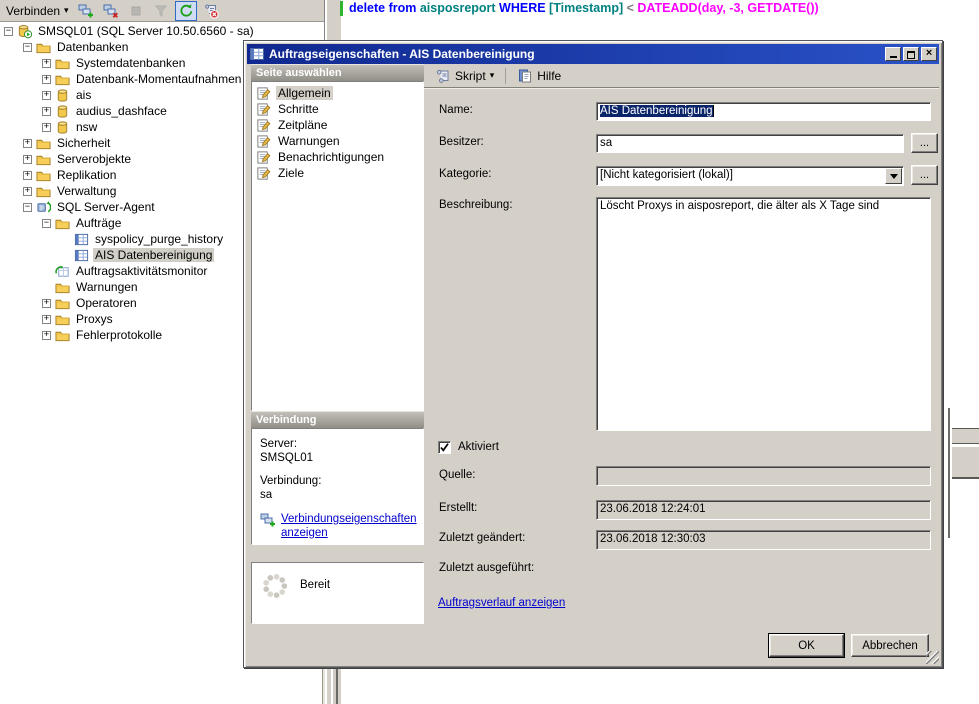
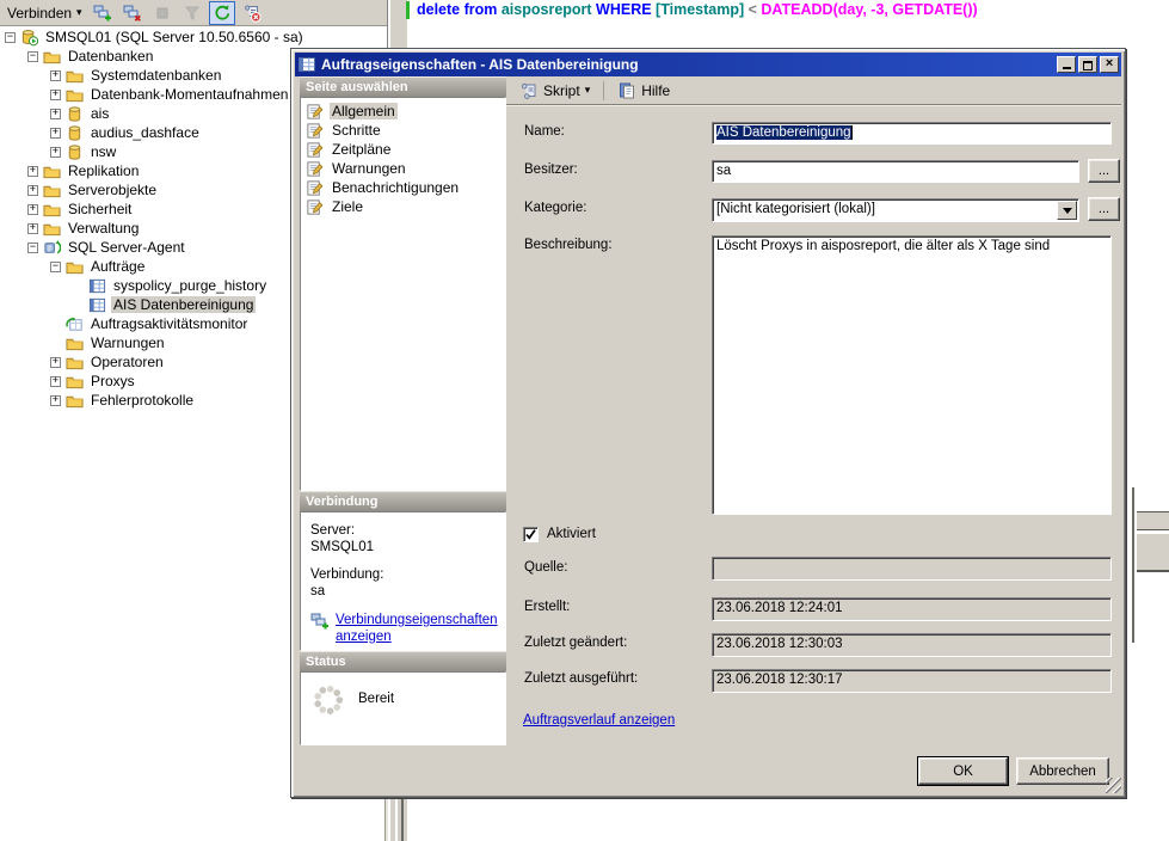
  Verbinden
  ▾
  −
  SMSQL01 (SQL Server 10.50.6560 - sa)
  −
  Datenbanken
  +
  Systemdatenbanken
  +
  Datenbank-Momentaufnahmen
  +
  ais
  +
  audius_dashface
  +
  nsw
  +
- Sicherheit
+ Replikation
  +
  Serverobjekte
  +
- Replikation
+ Sicherheit
  +
  Verwaltung
  −
  SQL Server-Agent
  −
  Aufträge
  syspolicy_purge_history
  AIS Datenbereinigung
  Auftragsaktivitätsmonitor
  Warnungen
  +
  Operatoren
  +
  Proxys
  +
  Fehlerprotokolle
  delete from aisposreport WHERE [Timestamp] < DATEADD(day, -3, GETDATE())
  Auftragseigenschaften - AIS Datenbereinigung
  ×
  Skript
  ▾
  Hilfe
  Seite auswählen
  Allgemein
  Schritte
  Zeitpläne
  Warnungen
  Benachrichtigungen
  Ziele
  Verbindung
  Server:
  SMSQL01
  Verbindung:
  sa
  Verbindungseigenschaften anzeigen
+ Status
  Bereit
  Name:
  AIS Datenbereinigung
  Besitzer:
  sa
  ...
  Kategorie:
  [Nicht kategorisiert (lokal)]
  ...
  Beschreibung:
  Löscht Proxys in aisposreport, die älter als X Tage sind
  Aktiviert
  Quelle:
  Erstellt:
  23.06.2018 12:24:01
  Zuletzt geändert:
  23.06.2018 12:30:03
  Zuletzt ausgeführt:
+ 23.06.2018 12:30:17
  Auftragsverlauf anzeigen
  OK
  Abbrechen
